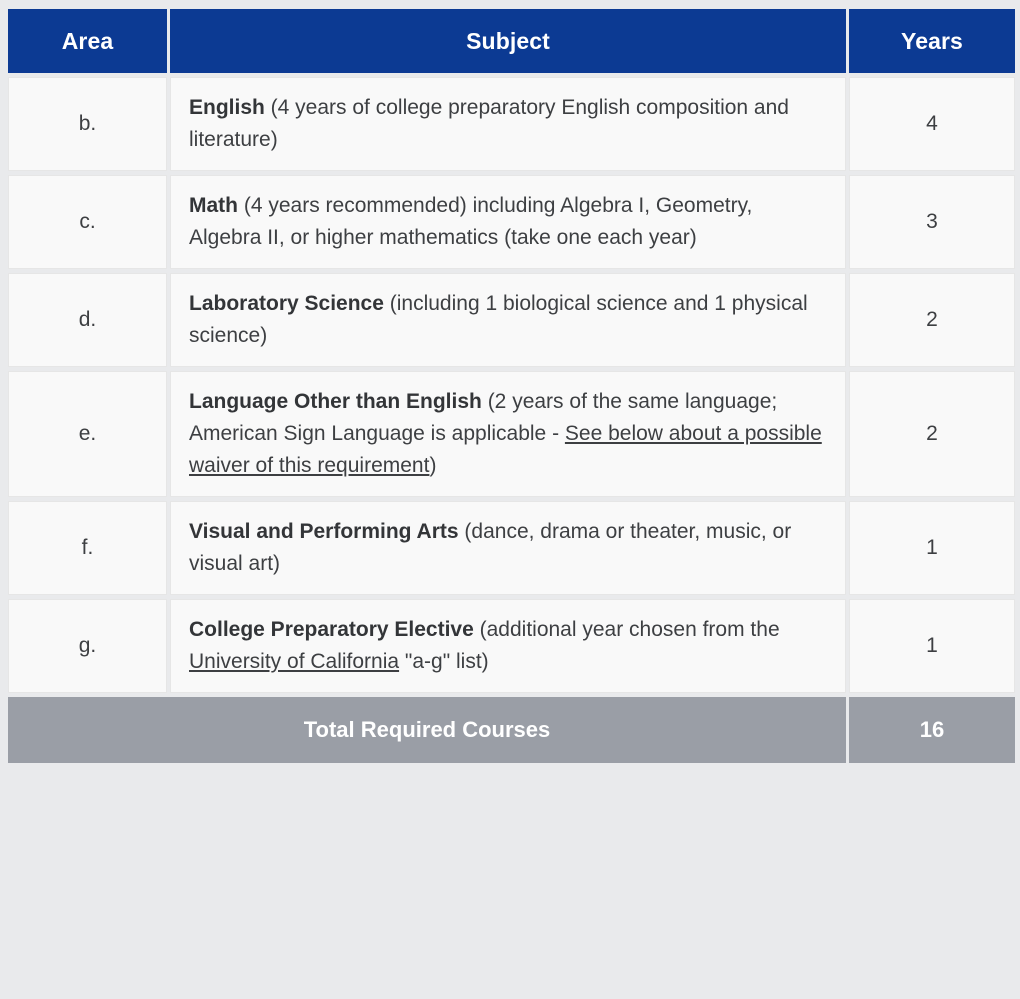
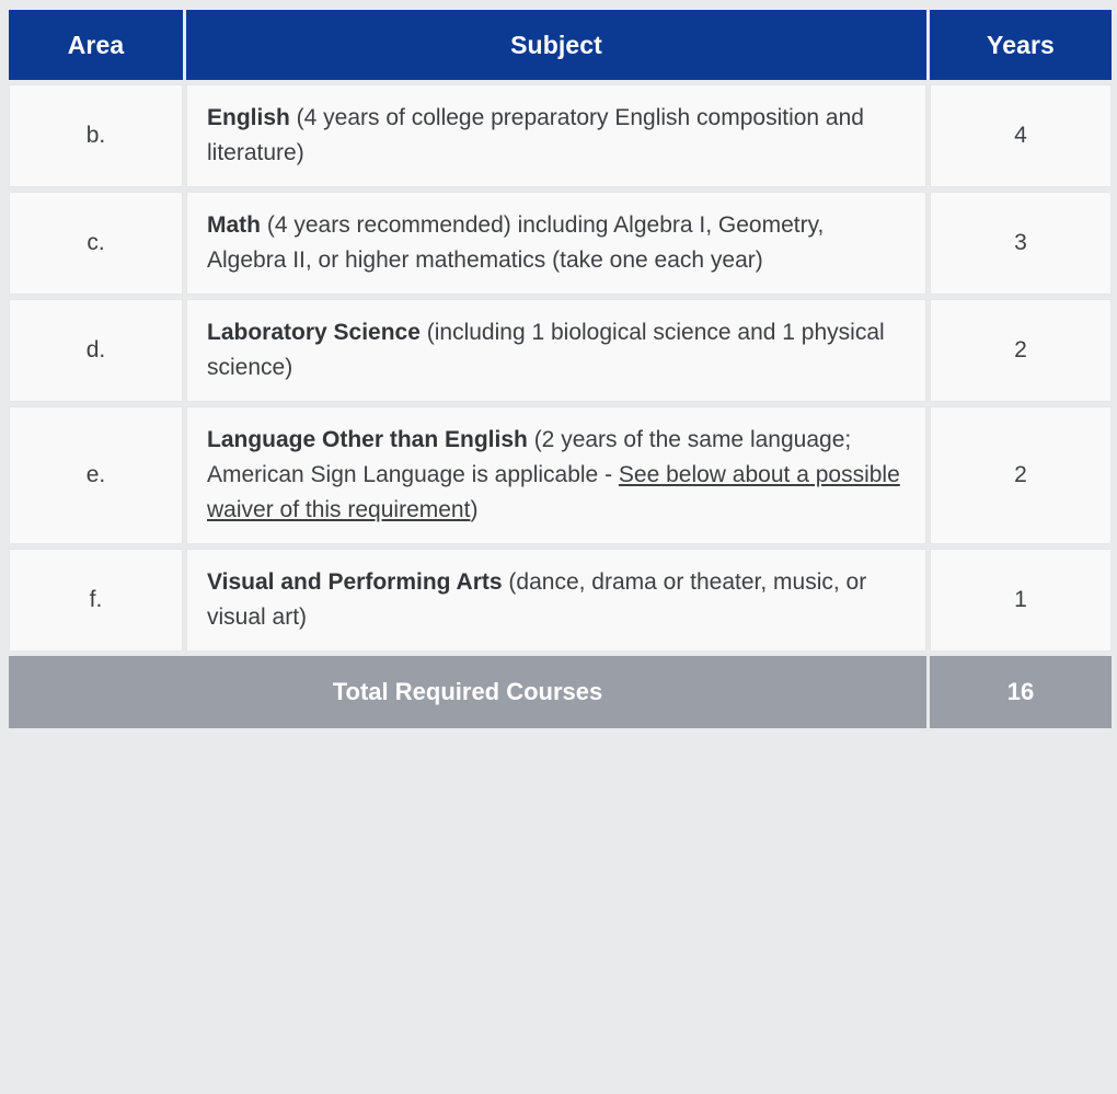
  Area	Subject	Years
  b.	English (4 years of college preparatory English composition and literature)	4
  c.	Math (4 years recommended) including Algebra I, Geometry, Algebra II, or higher mathematics (take one each year)	3
  d.	Laboratory Science (including 1 biological science and 1 physical science)	2
  e.	Language Other than English (2 years of the same language; American Sign Language is applicable - See below about a possible waiver of this requirement)	2
  f.	Visual and Performing Arts (dance, drama or theater, music, or visual art)	1
- g.	College Preparatory Elective (additional year chosen from the University of California "a-g" list)	1
  Total Required Courses	16
